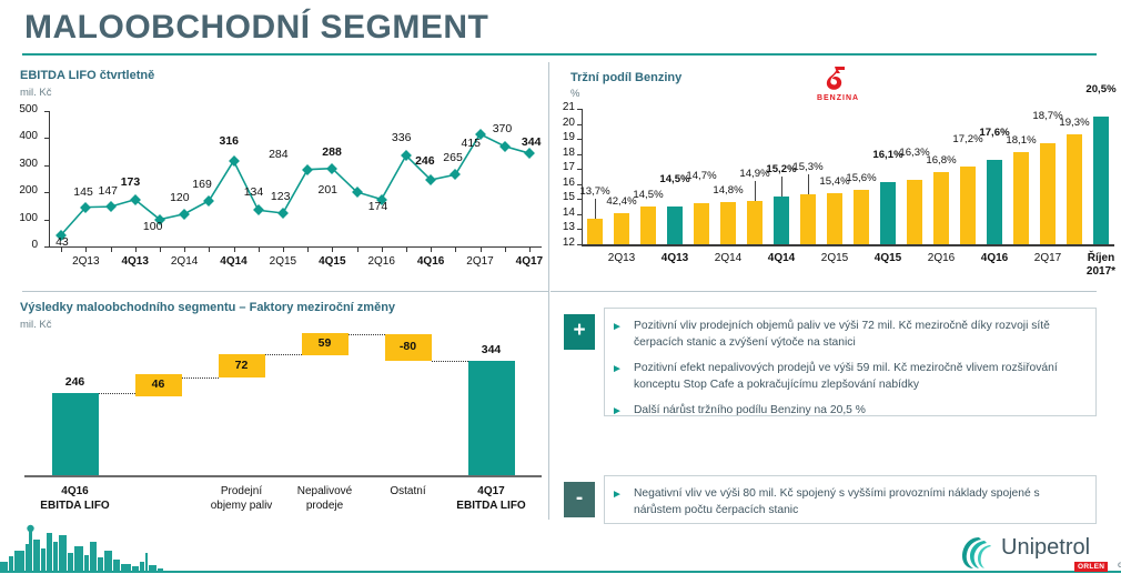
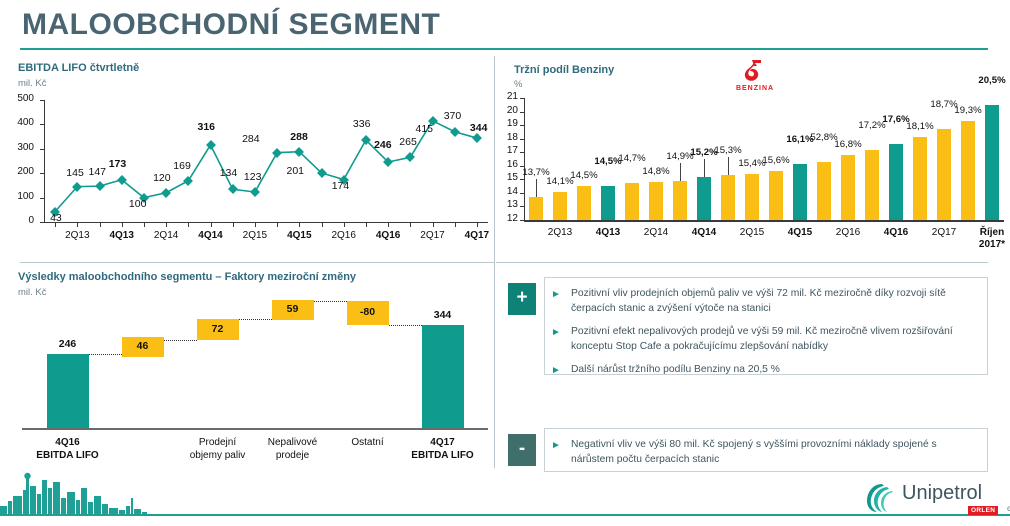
  MALOOBCHODNÍ SEGMENT
  EBITDA LIFO čtvrtletně
  mil. Kč
  0
  100
  200
  300
  400
  500
  43
  145
  147
  173
  100
  120
  169
  316
  134
  123
  284
  288
  201
  174
  336
  246
  265
  415
  370
  344
  2Q13
  4Q13
  2Q14
  4Q14
  2Q15
  4Q15
  2Q16
  4Q16
  2Q17
  4Q17
  Tržní podíl Benziny
  %
  12
  13
  14
  15
  16
  17
  18
  19
  20
  21
  13,7%
- 42,4%
+ 14,1%
  14,5%
  14,5%
  14,7%
  14,8%
  14,9%
  15,2%
  15,3%
  15,4%
  15,6%
  16,1%
- 16,3%
+ 52,8%
  16,8%
  17,2%
  17,6%
  18,1%
  18,7%
  19,3%
  20,5%
  2Q13
  4Q13
  2Q14
  4Q14
  2Q15
  4Q15
  2Q16
  4Q16
  2Q17
  Říjen
  2017*
  Výsledky maloobchodního segmentu – Faktory meziroční změny
  mil. Kč
  246
  46
  72
  59
  -80
  344
  4Q16
  EBITDA LIFO
  Prodejní
  objemy paliv
  Nepalivové
  prodeje
  Ostatní
  4Q17
  EBITDA LIFO
  +
  ►
  Pozitivní vliv prodejních objemů paliv ve výši 72 mil. Kč meziročně díky rozvoji sítě čerpacích stanic a zvýšení výtoče na stanici
  ►
  Pozitivní efekt nepalivových prodejů ve výši 59 mil. Kč meziročně vlivem rozšiřování konceptu Stop Cafe a pokračujícímu zlepšování nabídky
  ►
  Další nárůst tržního podílu Benziny na 20,5 %
  -
  ►
  Negativní vliv ve výši 80 mil. Kč spojený s vyššími provozními náklady spojené s nárůstem počtu čerpacích stanic
  Unipetrol
